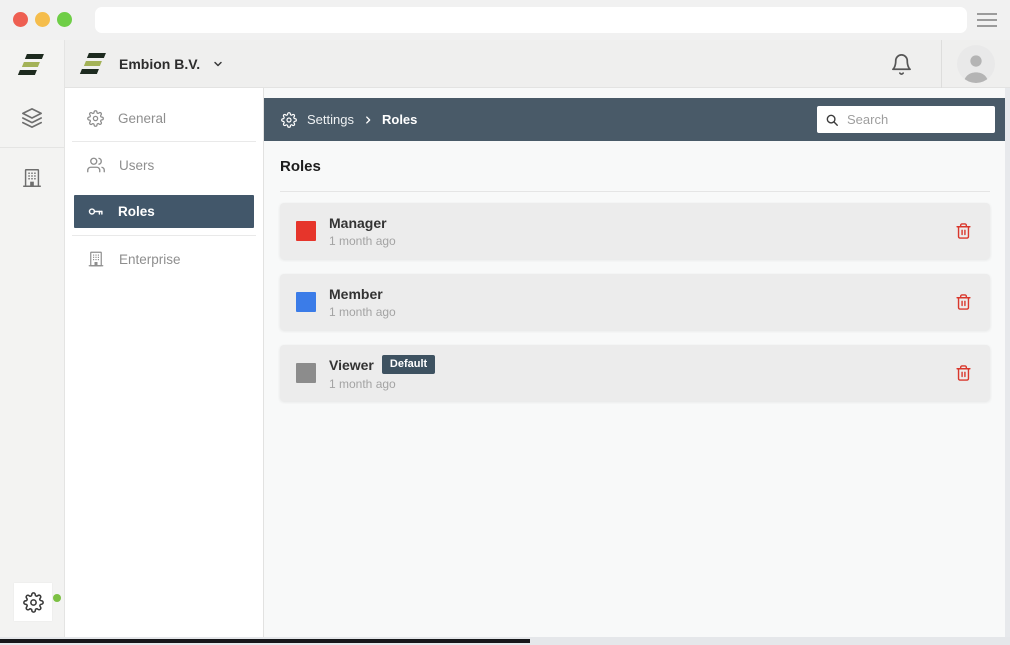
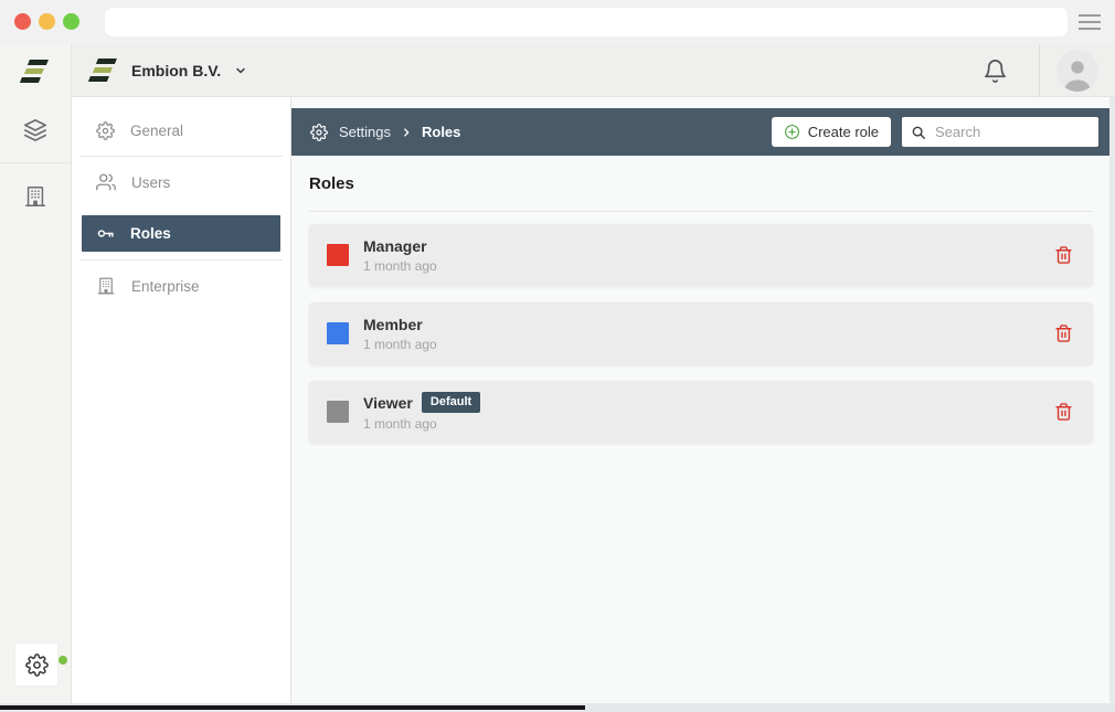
  Embion B.V.
  General
  Users
  Roles
  Enterprise
  Settings
  Roles
+ Create role
  Search
  Roles
  Manager
  1 month ago
  Member
  1 month ago
  Viewer
  Default
  1 month ago
